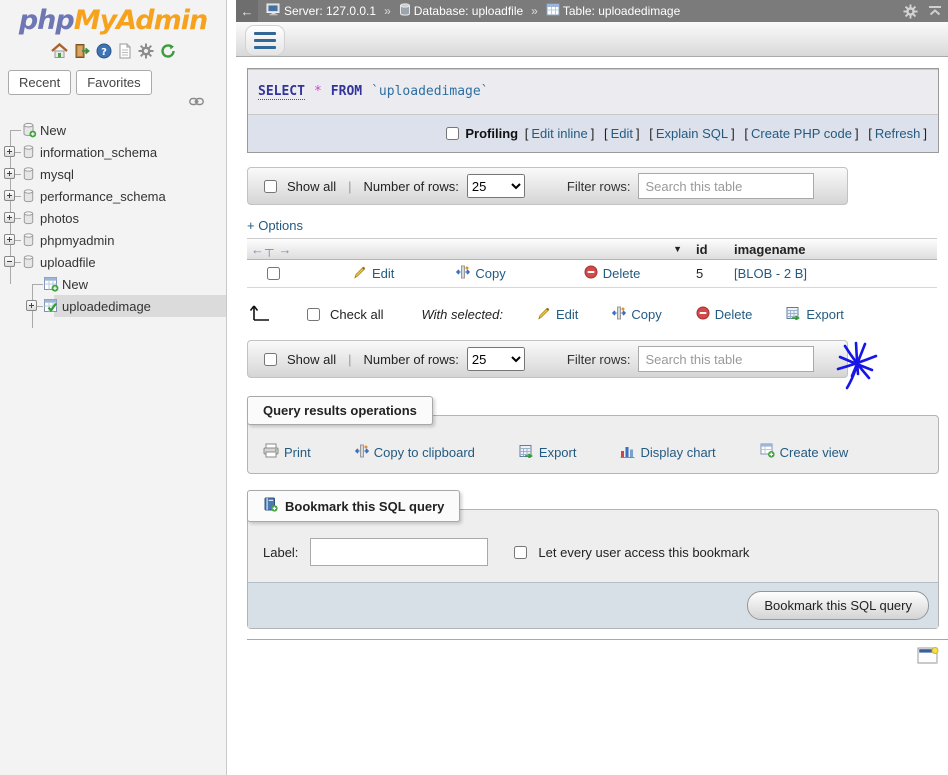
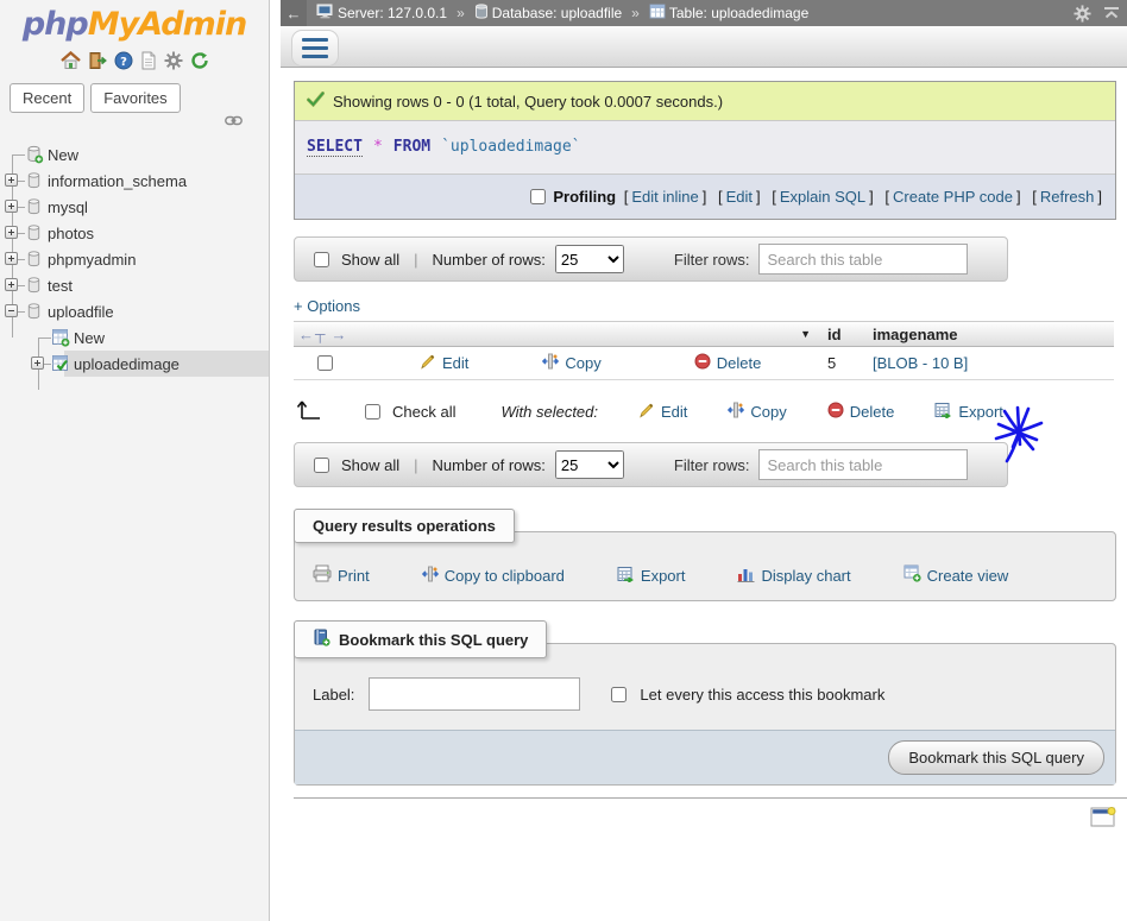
  phpMyAdmin
  ?
  Recent
  Favorites
  New
  information_schema
  mysql
- performance_schema
  photos
  phpmyadmin
+ test
  uploadfile
  New
  uploadedimage
  ←
  Server: 127.0.0.1
  »
  Database: uploadfile
  »
  Table: uploadedimage
+ Showing rows 0 - 0 (1 total, Query took 0.0007 seconds.)
  SELECT * FROM `uploadedimage`
  Profiling [ Edit inline ] [ Edit ] [ Explain SQL ] [ Create PHP code ] [ Refresh ]
  Show all
  |
  Number of rows:
  25
  Filter rows:
  Search this table
  + Options
  ←
  ┬
  →
  ▼
  id
  imagename
  Edit
  Copy
  Delete
  5
- [BLOB - 2 B]
+ [BLOB - 10 B]
  Check all
  With selected:
  Edit
  Copy
  Delete
  Export
  Show all
  |
  Number of rows:
  25
  Filter rows:
  Search this table
  Query results operations
  Print
  Copy to clipboard
  Export
  Display chart
  Create view
  Bookmark this SQL query
  Label:
- Let every user access this bookmark
+ Let every this access this bookmark
  Bookmark this SQL query
